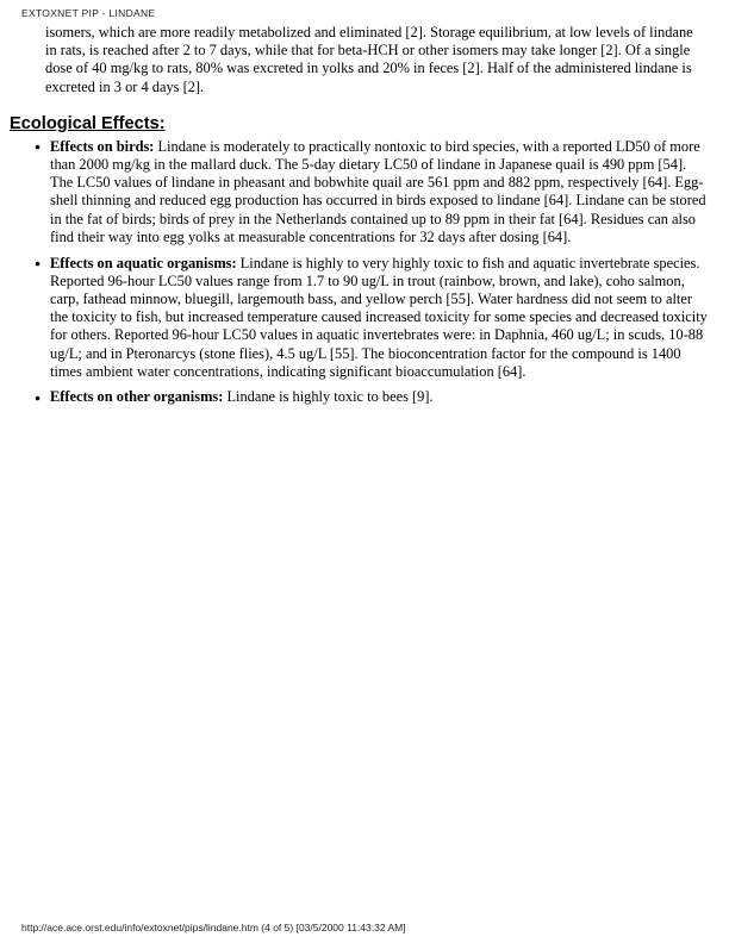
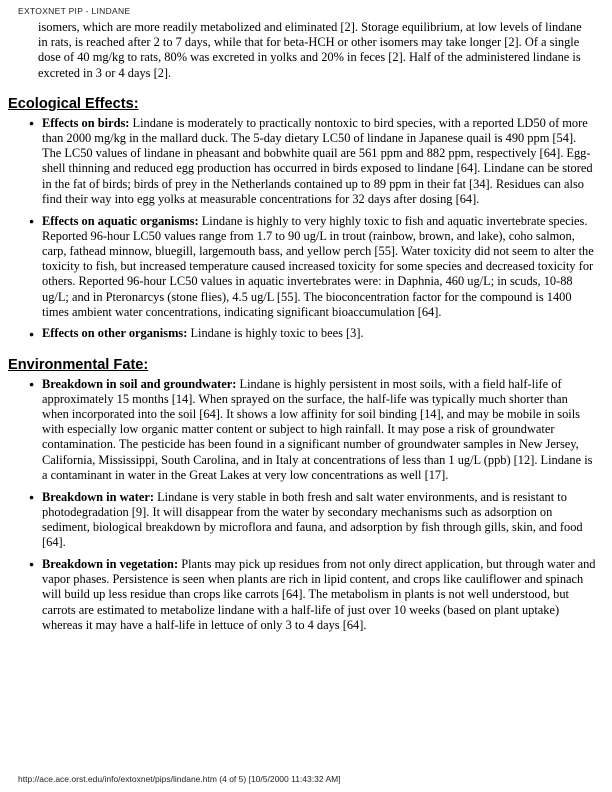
  EXTOXNET PIP - LINDANE
  isomers, which are more readily metabolized and eliminated [2]. Storage equilibrium, at low levels of lindane in rats, is reached after 2 to 7 days, while that for beta-HCH or other isomers may take longer [2]. Of a single dose of 40 mg/kg to rats, 80% was excreted in yolks and 20% in feces [2]. Half of the administered lindane is excreted in 3 or 4 days [2].
  Ecological Effects:
- Effects on birds: Lindane is moderately to practically nontoxic to bird species, with a reported LD50 of more than 2000 mg/kg in the mallard duck. The 5-day dietary LC50 of lindane in Japanese quail is 490 ppm [54]. The LC50 values of lindane in pheasant and bobwhite quail are 561 ppm and 882 ppm, respectively [64]. Egg-shell thinning and reduced egg production has occurred in birds exposed to lindane [64]. Lindane can be stored in the fat of birds; birds of prey in the Netherlands contained up to 89 ppm in their fat [64]. Residues can also find their way into egg yolks at measurable concentrations for 32 days after dosing [64].
+ Effects on birds: Lindane is moderately to practically nontoxic to bird species, with a reported LD50 of more than 2000 mg/kg in the mallard duck. The 5-day dietary LC50 of lindane in Japanese quail is 490 ppm [54]. The LC50 values of lindane in pheasant and bobwhite quail are 561 ppm and 882 ppm, respectively [64]. Egg-shell thinning and reduced egg production has occurred in birds exposed to lindane [64]. Lindane can be stored in the fat of birds; birds of prey in the Netherlands contained up to 89 ppm in their fat [34]. Residues can also find their way into egg yolks at measurable concentrations for 32 days after dosing [64].
- Effects on aquatic organisms: Lindane is highly to very highly toxic to fish and aquatic invertebrate species. Reported 96-hour LC50 values range from 1.7 to 90 ug/L in trout (rainbow, brown, and lake), coho salmon, carp, fathead minnow, bluegill, largemouth bass, and yellow perch [55]. Water hardness did not seem to alter the toxicity to fish, but increased temperature caused increased toxicity for some species and decreased toxicity for others. Reported 96-hour LC50 values in aquatic invertebrates were: in Daphnia, 460 ug/L; in scuds, 10-88 ug/L; and in Pteronarcys (stone flies), 4.5 ug/L [55]. The bioconcentration factor for the compound is 1400 times ambient water concentrations, indicating significant bioaccumulation [64].
+ Effects on aquatic organisms: Lindane is highly to very highly toxic to fish and aquatic invertebrate species. Reported 96-hour LC50 values range from 1.7 to 90 ug/L in trout (rainbow, brown, and lake), coho salmon, carp, fathead minnow, bluegill, largemouth bass, and yellow perch [55]. Water toxicity did not seem to alter the toxicity to fish, but increased temperature caused increased toxicity for some species and decreased toxicity for others. Reported 96-hour LC50 values in aquatic invertebrates were: in Daphnia, 460 ug/L; in scuds, 10-88 ug/L; and in Pteronarcys (stone flies), 4.5 ug/L [55]. The bioconcentration factor for the compound is 1400 times ambient water concentrations, indicating significant bioaccumulation [64].
- Effects on other organisms: Lindane is highly toxic to bees [9].
+ Effects on other organisms: Lindane is highly toxic to bees [3].
+ Environmental Fate:
+ Breakdown in soil and groundwater: Lindane is highly persistent in most soils, with a field half-life of approximately 15 months [14]. When sprayed on the surface, the half-life was typically much shorter than when incorporated into the soil [64]. It shows a low affinity for soil binding [14], and may be mobile in soils with especially low organic matter content or subject to high rainfall. It may pose a risk of groundwater contamination. The pesticide has been found in a significant number of groundwater samples in New Jersey, California, Mississippi, South Carolina, and in Italy at concentrations of less than 1 ug/L (ppb) [12]. Lindane is a contaminant in water in the Great Lakes at very low concentrations as well [17].
+ Breakdown in water: Lindane is very stable in both fresh and salt water environments, and is resistant to photodegradation [9]. It will disappear from the water by secondary mechanisms such as adsorption on sediment, biological breakdown by microflora and fauna, and adsorption by fish through gills, skin, and food [64].
+ Breakdown in vegetation: Plants may pick up residues from not only direct application, but through water and vapor phases. Persistence is seen when plants are rich in lipid content, and crops like cauliflower and spinach will build up less residue than crops like carrots [64]. The metabolism in plants is not well understood, but carrots are estimated to metabolize lindane with a half-life of just over 10 weeks (based on plant uptake) whereas it may have a half-life in lettuce of only 3 to 4 days [64].
- http://ace.ace.orst.edu/info/extoxnet/pips/lindane.htm (4 of 5) [03/5/2000 11:43:32 AM]
+ http://ace.ace.orst.edu/info/extoxnet/pips/lindane.htm (4 of 5) [10/5/2000 11:43:32 AM]
